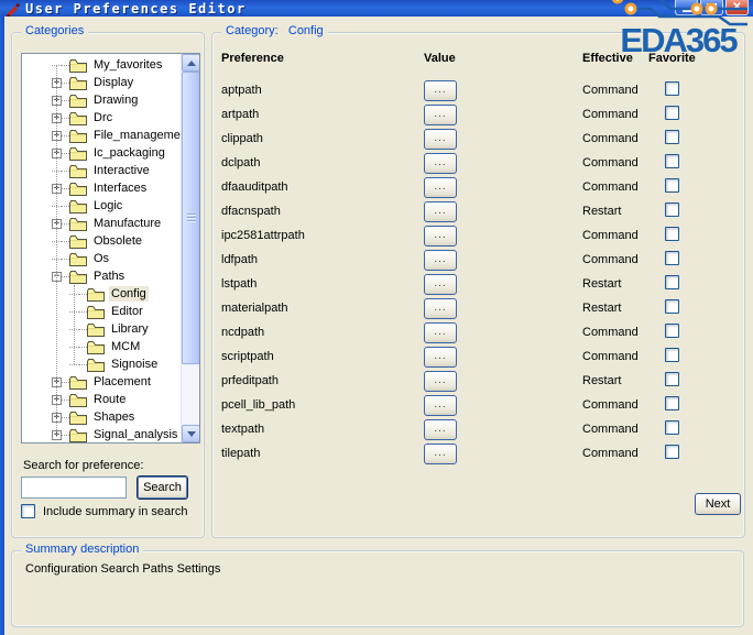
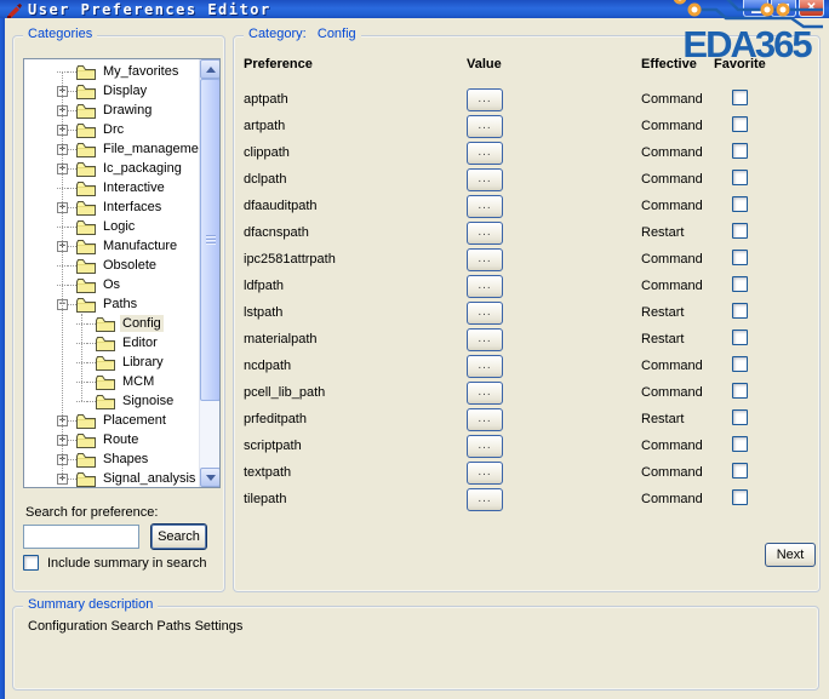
  User Preferences Editor
  ✕
  Categories
  My_favorites
  +
  Display
  +
  Drawing
  +
  Drc
  +
  File_manageme
  +
  Ic_packaging
  Interactive
  +
  Interfaces
  Logic
  +
  Manufacture
  Obsolete
  Os
  −
  Paths
  Config
  Editor
  Library
  MCM
  Signoise
  +
  Placement
  +
  Route
  +
  Shapes
  +
  Signal_analysis
  Search for preference:
  Search
  Include summary in search
  Category: Config
  Preference
  Value
  Effective
  Favorite
  aptpath
  ...
  Command
  artpath
  ...
  Command
  clippath
  ...
  Command
  dclpath
  ...
  Command
  dfaauditpath
  ...
  Command
  dfacnspath
  ...
  Restart
  ipc2581attrpath
  ...
  Command
  ldfpath
  ...
  Command
  lstpath
  ...
  Restart
  materialpath
  ...
  Restart
  ncdpath
  ...
  Command
- scriptpath
+ pcell_lib_path
  ...
  Command
  prfeditpath
  ...
  Restart
- pcell_lib_path
+ scriptpath
  ...
  Command
  textpath
  ...
  Command
  tilepath
  ...
  Command
  Next
  Summary description
  Configuration Search Paths Settings
  EDA365
